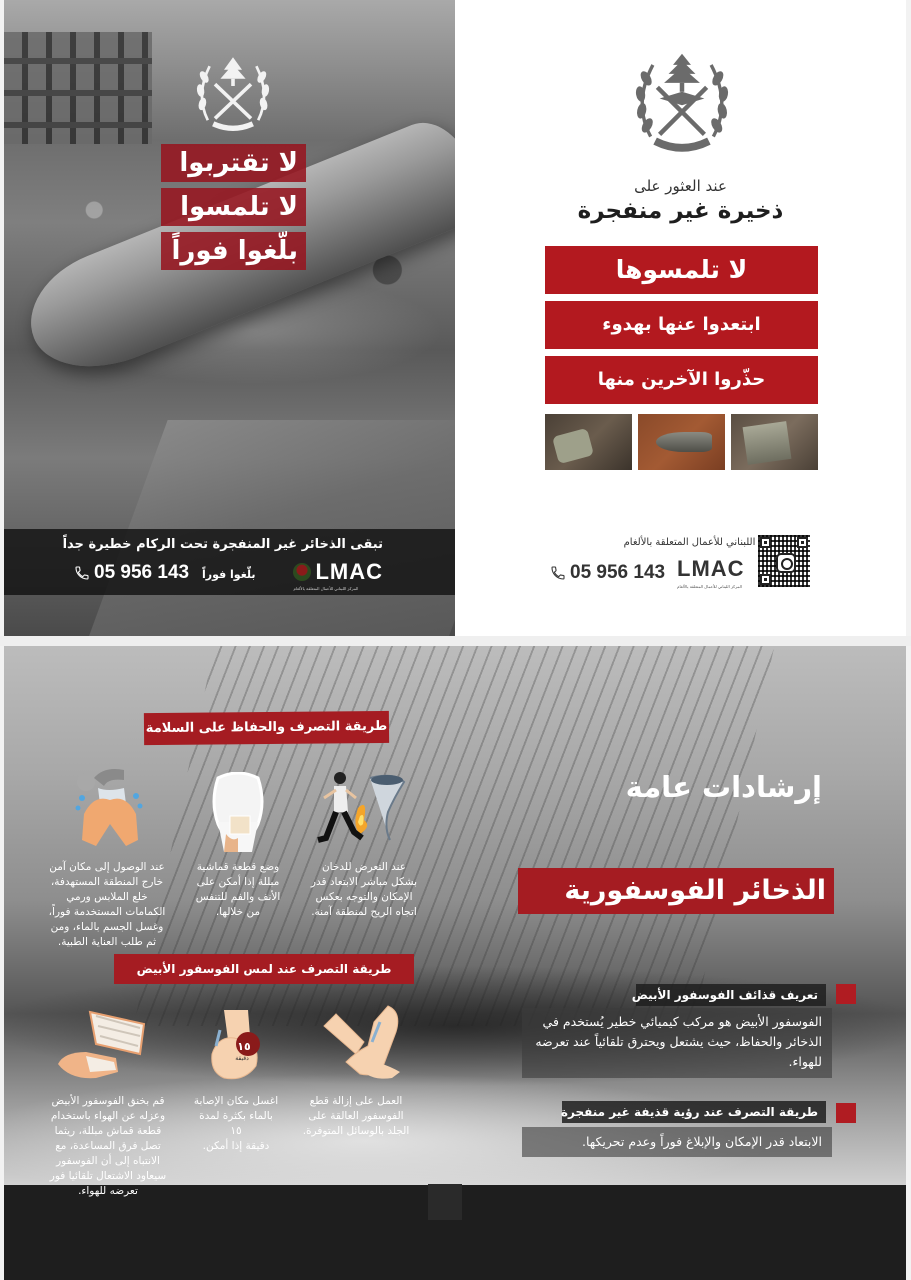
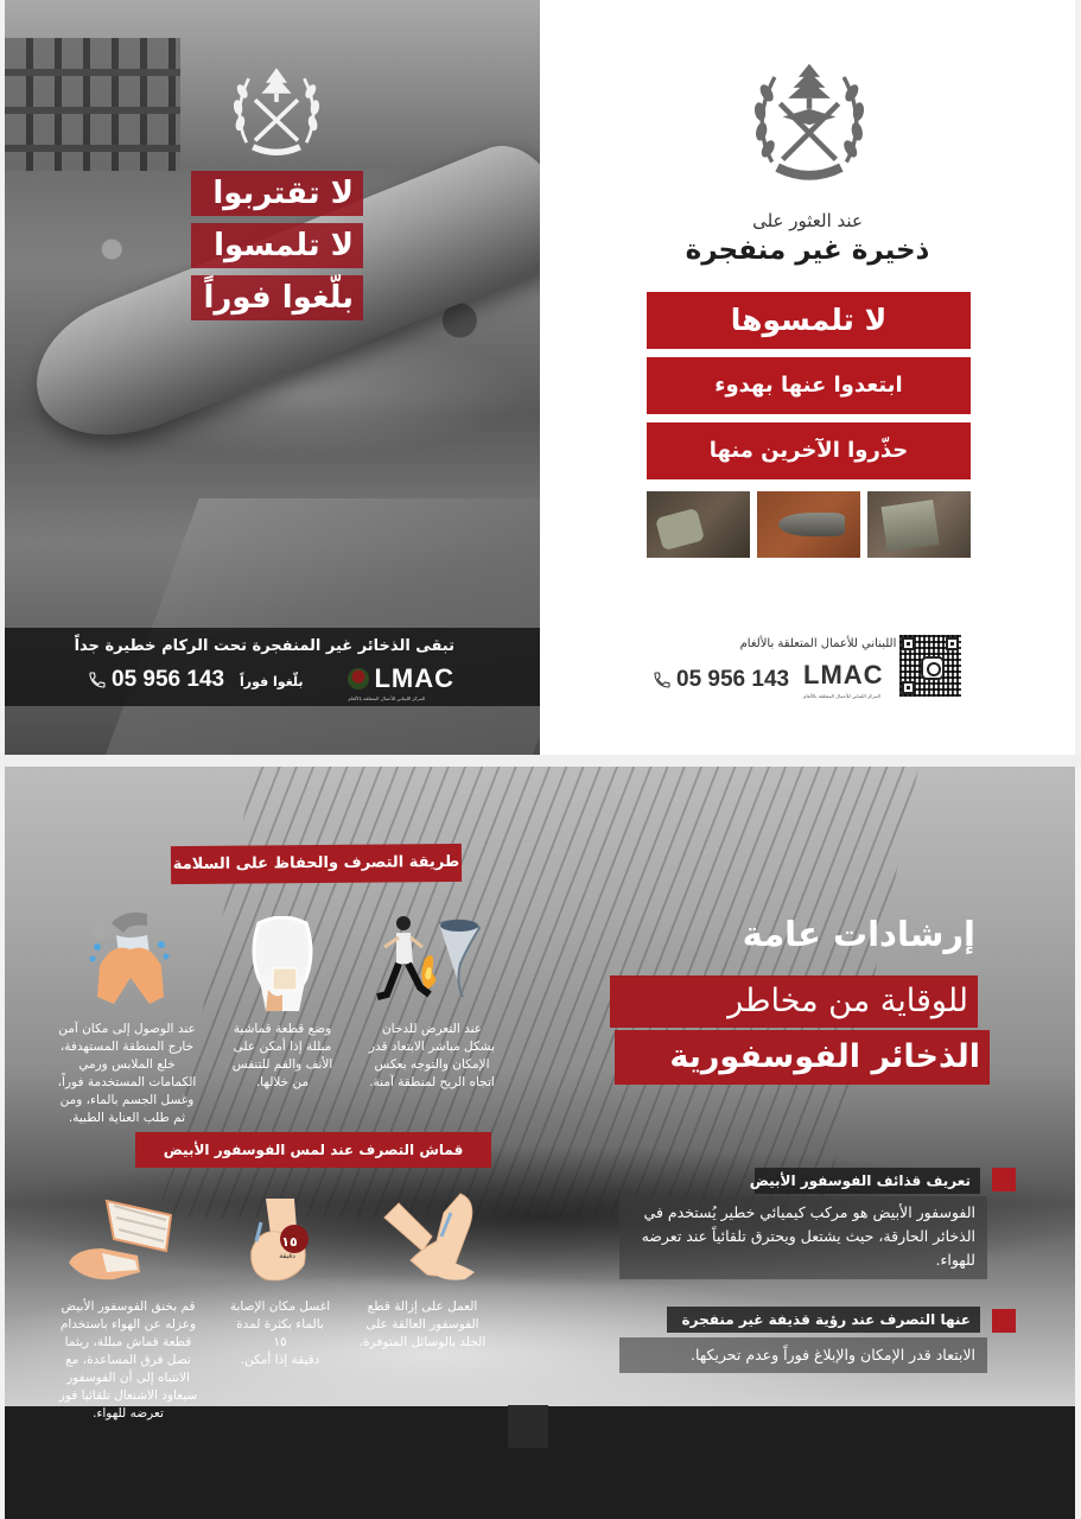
  لا تقتربوا
  لا تلمسوا
  بلّغوا فوراً
  تبقى الذخائر غير المنفجرة تحت الركام خطيرة جداً
  LMAC
  بلّغوا فوراً
  05 956 143
  عند العثور على
  ذخيرة غير منفجرة
  لا تلمسوها
  ابتعدوا عنها بهدوء
  حذّروا الآخرين منها
  اللبناني للأعمال المتعلقة بالألغام
  LMAC
  05 956 143
  إرشادات عامة
+ للوقاية من مخاطر
  الذخائر الفوسفورية
  طريقة التصرف والحفاظ على السلامة
  عند التعرض للدخان
  بشكل مباشر الابتعاد قدر
  الإمكان والتوجه بعكس
  اتجاه الريح لمنطقة آمنة.
  وضع قطعة قماشية
  مبللة إذا أمكن على
  الأنف والفم للتنفس
  من خلالها.
  عند الوصول إلى مكان آمن
  خارج المنطقة المستهدفة،
  خلع الملابس ورمي
  الكمامات المستخدمة فوراً،
  وغسل الجسم بالماء، ومن
  ثم طلب العناية الطبية.
- طريقة التصرف عند لمس الفوسفور الأبيض
+ قماش التصرف عند لمس الفوسفور الأبيض
  ١٥
  العمل على إزالة قطع
  الفوسفور العالقة على
  الجلد بالوسائل المتوفرة.
  اغسل مكان الإصابة
  بالماء بكثرة لمدة ١٥
  دقيقة إذا أمكن.
  قم بخنق الفوسفور الأبيض
  وعزله عن الهواء باستخدام
  قطعة قماش مبللة، ريثما
  تصل فرق المساعدة، مع
  الانتباه إلى أن الفوسفور
  سيعاود الاشتعال تلقائيا فور
  تعرضه للهواء.
  تعريف قذائف الفوسفور الأبيض
- الفوسفور الأبيض هو مركب كيميائي خطير يُستخدم في الذخائر والحفاظ، حيث يشتعل ويحترق تلقائياً عند تعرضه للهواء.
+ الفوسفور الأبيض هو مركب كيميائي خطير يُستخدم في الذخائر الحارقة، حيث يشتعل ويحترق تلقائياً عند تعرضه للهواء.
- طريقة التصرف عند رؤية قذيفة غير منفجرة
+ عنها التصرف عند رؤية قذيفة غير منفجرة
  الابتعاد قدر الإمكان والإبلاغ فوراً وعدم تحريكها.
